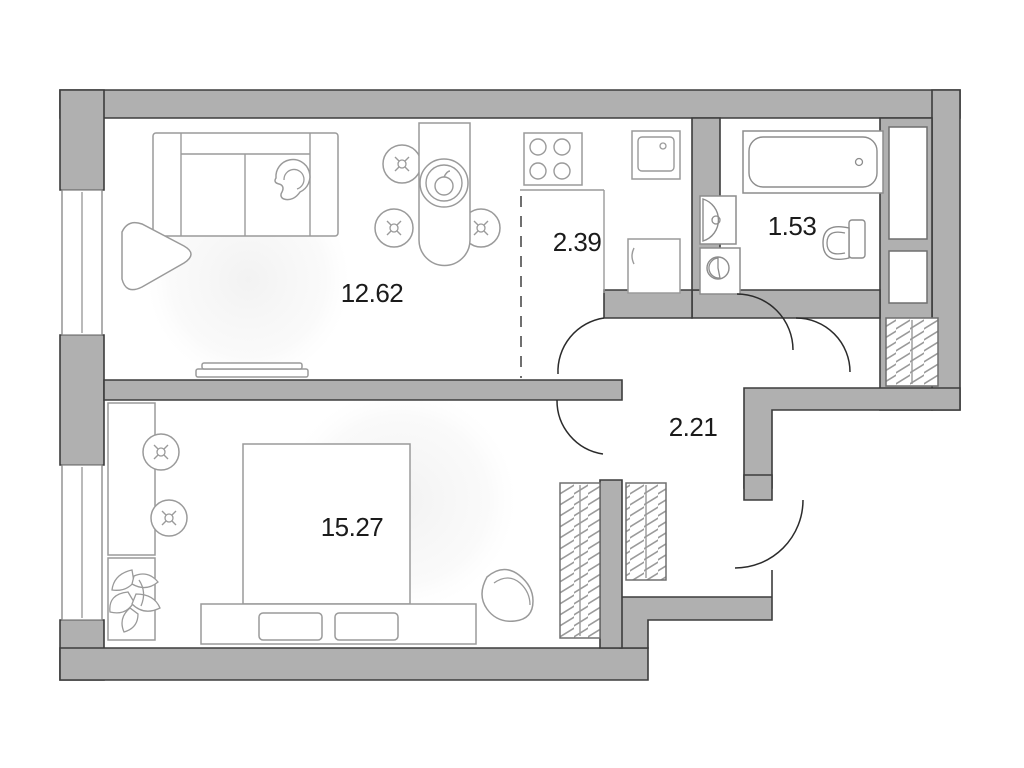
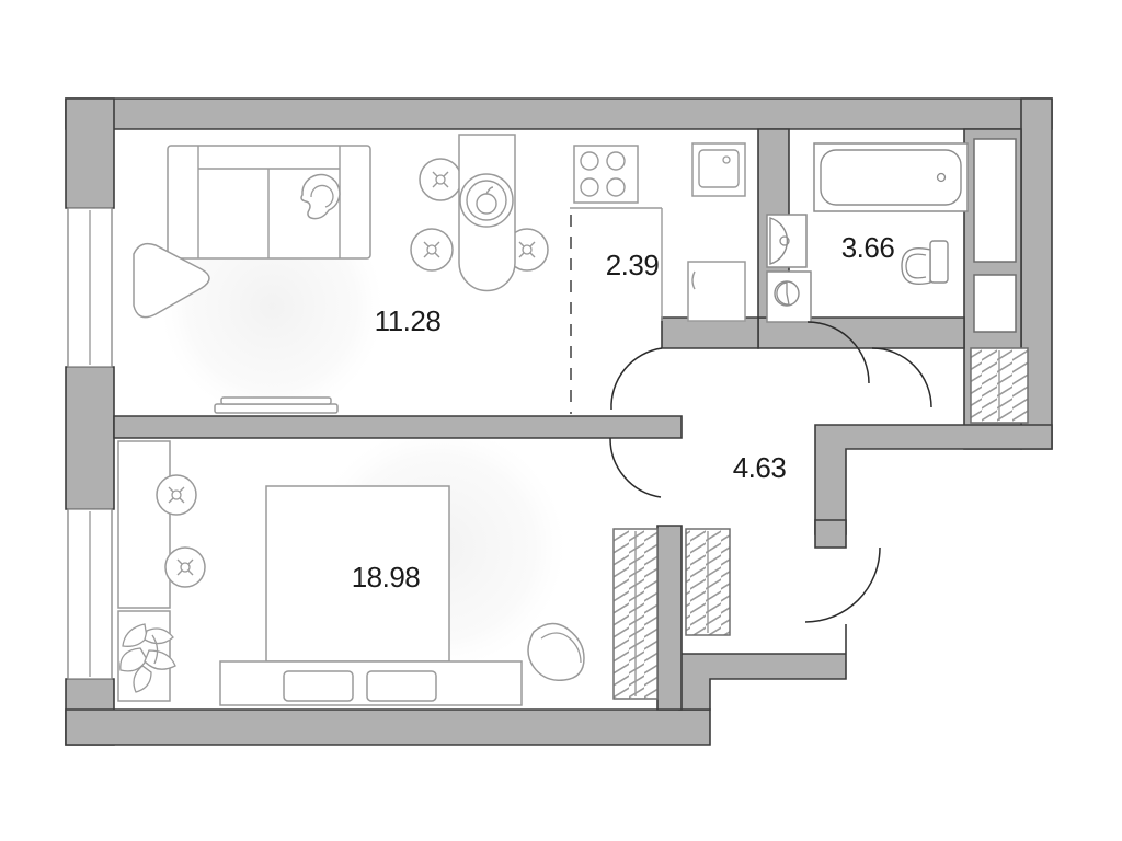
- 12.62
+ 11.28
  2.39
- 1.53
+ 3.66
- 2.21
+ 4.63
- 15.27
+ 18.98
